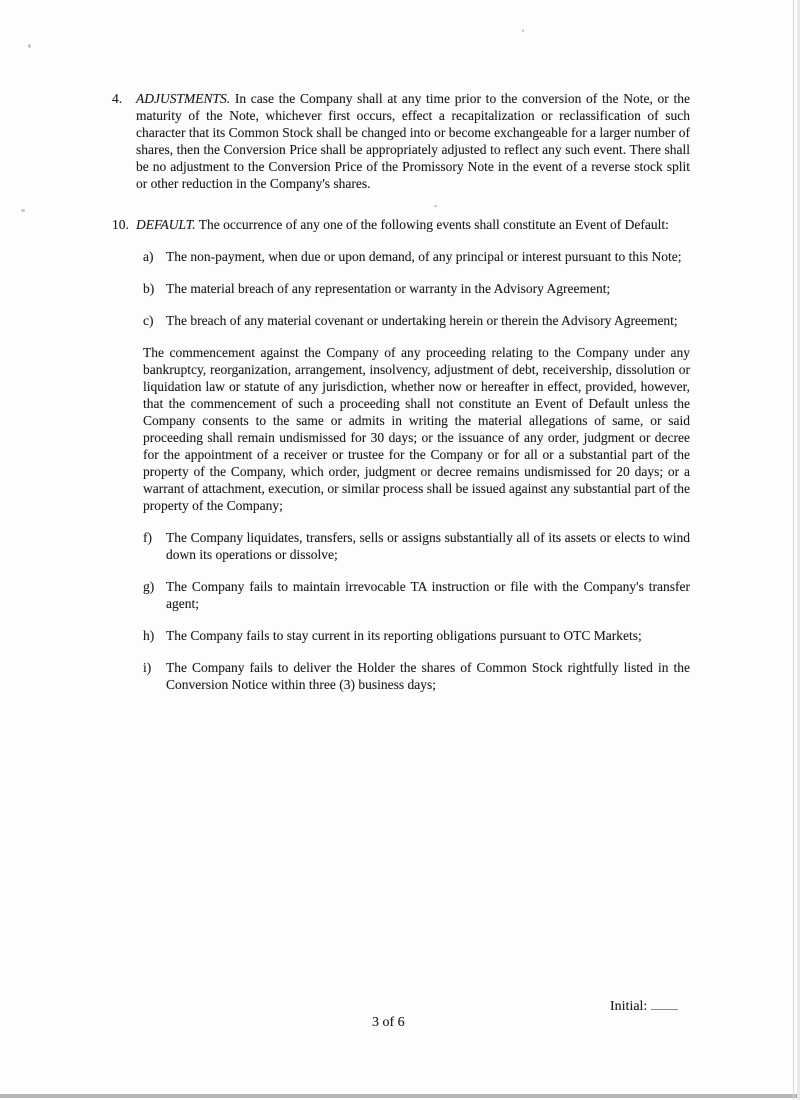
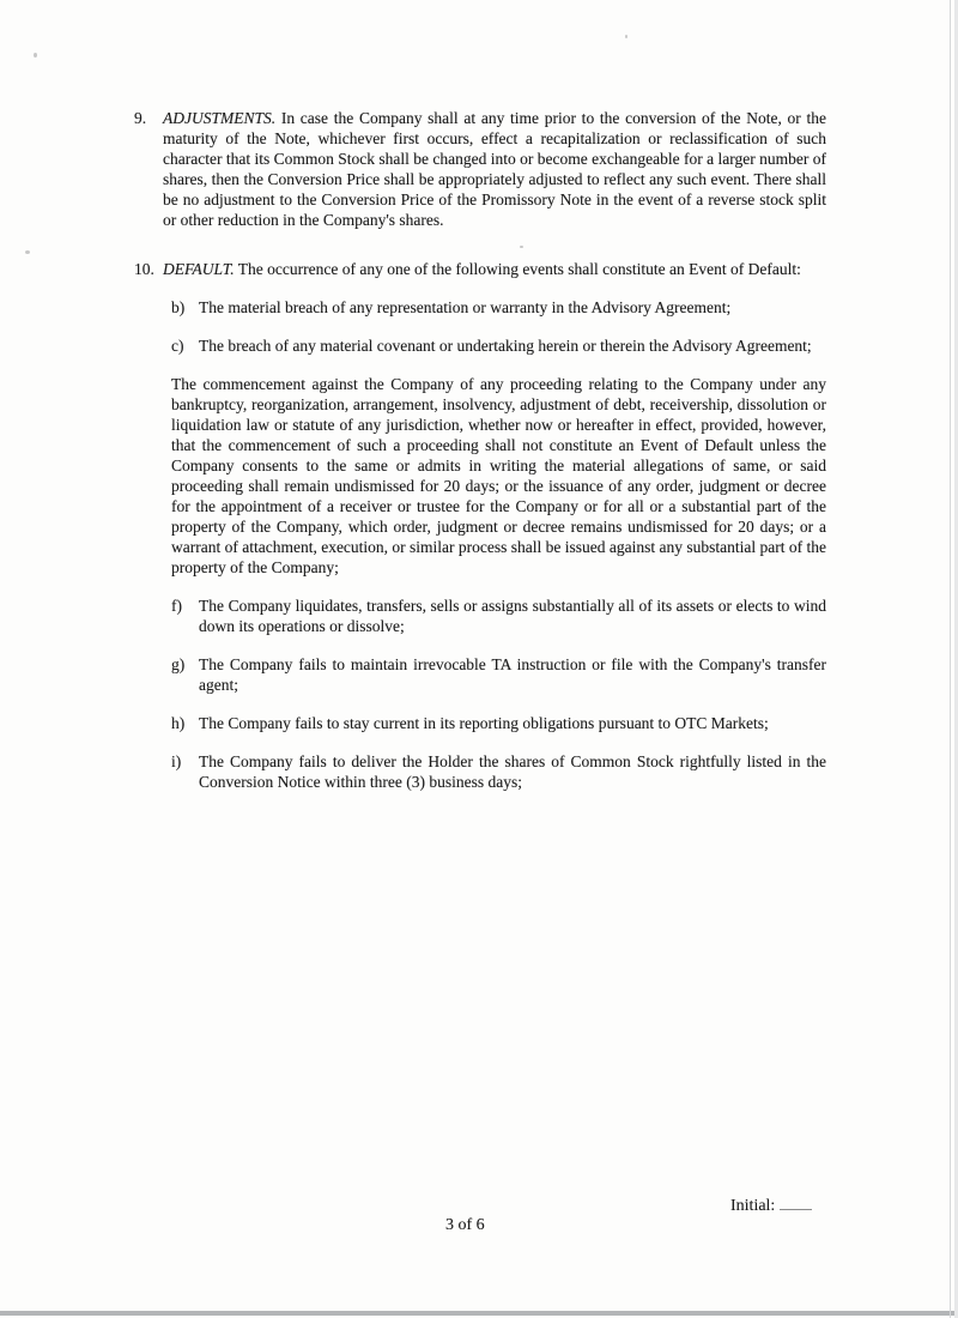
- 4.
+ 9.
  ADJUSTMENTS. In case the Company shall at any time prior to the conversion of the Note, or the maturity of the Note, whichever first occurs, effect a recapitalization or reclassification of such character that its Common Stock shall be changed into or become exchangeable for a larger number of shares, then the Conversion Price shall be appropriately adjusted to reflect any such event. There shall be no adjustment to the Conversion Price of the Promissory Note in the event of a reverse stock split or other reduction in the Company's shares.
  10.
  DEFAULT. The occurrence of any one of the following events shall constitute an Event of Default:
- a)
- The non-payment, when due or upon demand, of any principal or interest pursuant to this Note;
  b)
  The material breach of any representation or warranty in the Advisory Agreement;
  c)
  The breach of any material covenant or undertaking herein or therein the Advisory Agreement;
- The commencement against the Company of any proceeding relating to the Company under any bankruptcy, reorganization, arrangement, insolvency, adjustment of debt, receivership, dissolution or liquidation law or statute of any jurisdiction, whether now or hereafter in effect, provided, however, that the commencement of such a proceeding shall not constitute an Event of Default unless the Company consents to the same or admits in writing the material allegations of same, or said proceeding shall remain undismissed for 30 days; or the issuance of any order, judgment or decree for the appointment of a receiver or trustee for the Company or for all or a substantial part of the property of the Company, which order, judgment or decree remains undismissed for 20 days; or a warrant of attachment, execution, or similar process shall be issued against any substantial part of the property of the Company;
+ The commencement against the Company of any proceeding relating to the Company under any bankruptcy, reorganization, arrangement, insolvency, adjustment of debt, receivership, dissolution or liquidation law or statute of any jurisdiction, whether now or hereafter in effect, provided, however, that the commencement of such a proceeding shall not constitute an Event of Default unless the Company consents to the same or admits in writing the material allegations of same, or said proceeding shall remain undismissed for 20 days; or the issuance of any order, judgment or decree for the appointment of a receiver or trustee for the Company or for all or a substantial part of the property of the Company, which order, judgment or decree remains undismissed for 20 days; or a warrant of attachment, execution, or similar process shall be issued against any substantial part of the property of the Company;
  f)
  The Company liquidates, transfers, sells or assigns substantially all of its assets or elects to wind down its operations or dissolve;
  g)
  The Company fails to maintain irrevocable TA instruction or file with the Company's transfer agent;
  h)
  The Company fails to stay current in its reporting obligations pursuant to OTC Markets;
  i)
  The Company fails to deliver the Holder the shares of Common Stock rightfully listed in the Conversion Notice within three (3) business days;
  Initial:
  3 of 6
